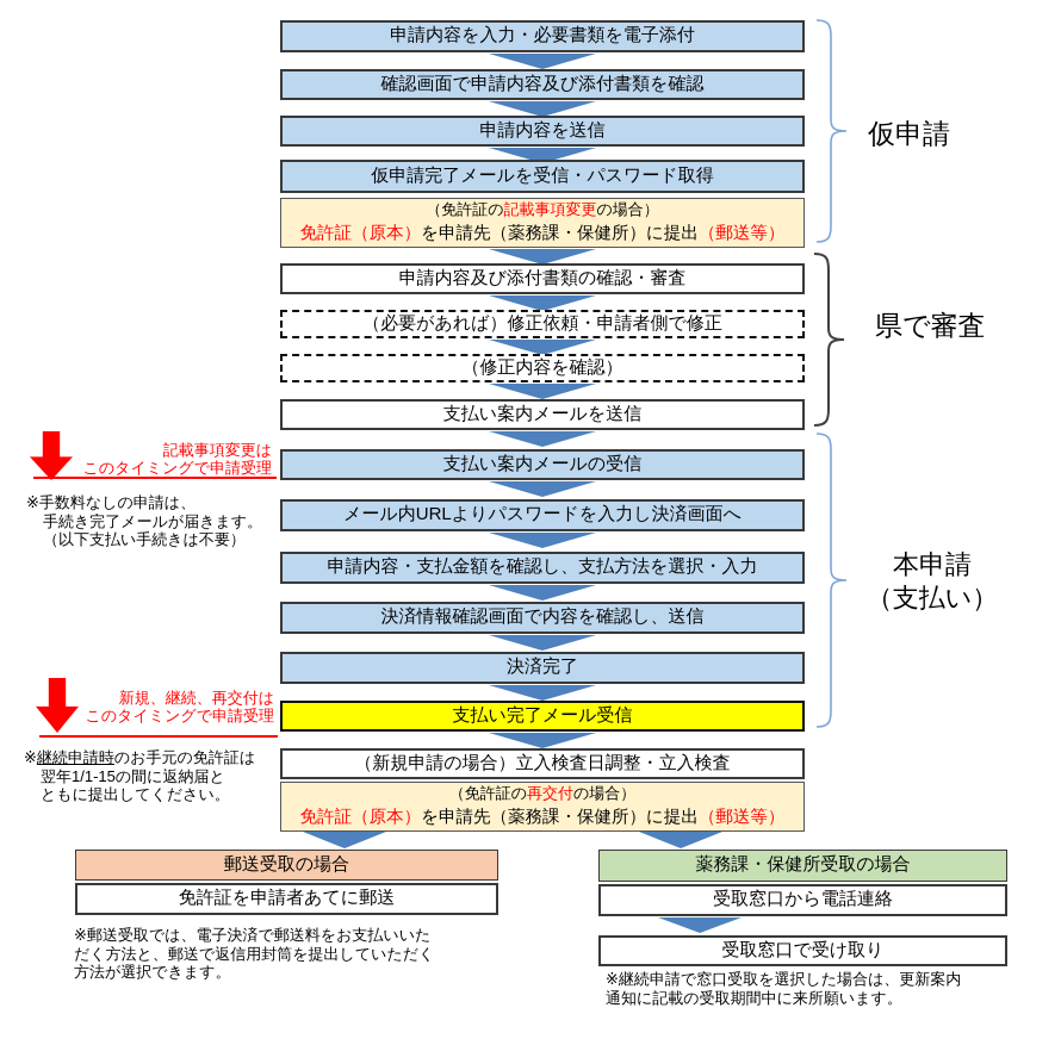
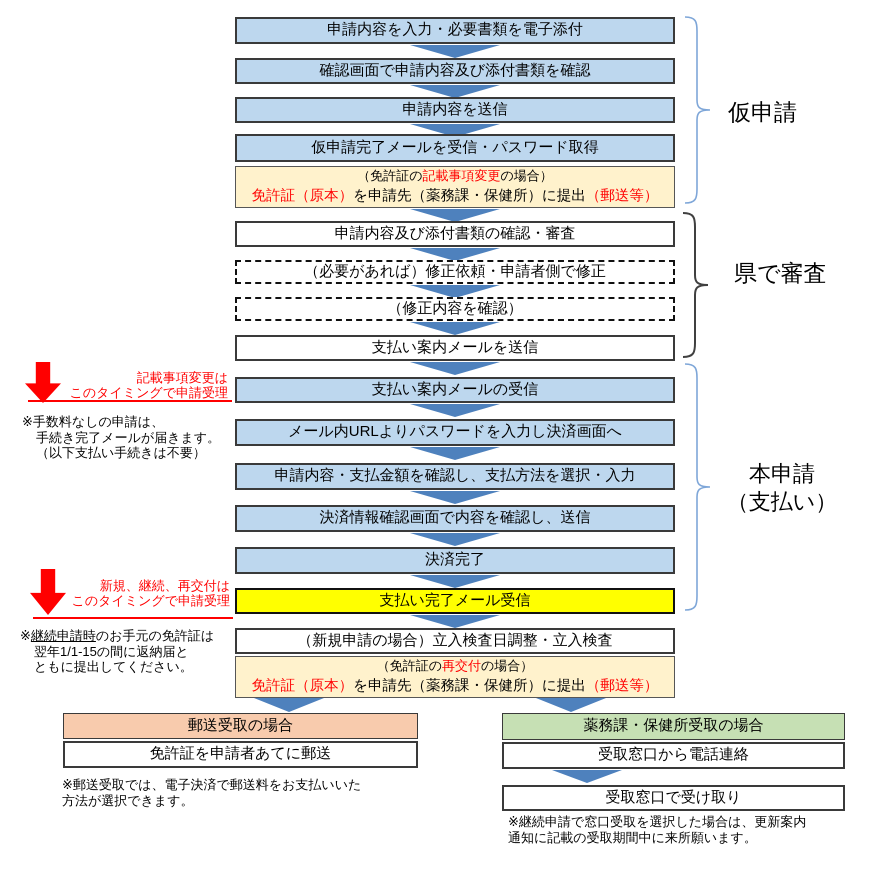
  申請内容を入力・必要書類を電子添付
  確認画面で申請内容及び添付書類を確認
  申請内容を送信
  仮申請完了メールを受信・パスワード取得
  （免許証の記載事項変更の場合）
  免許証（原本）を申請先（薬務課・保健所）に提出（郵送等）
  申請内容及び添付書類の確認・審査
  （必要があれば）修正依頼・申請者側で修正
  （修正内容を確認）
  支払い案内メールを送信
  支払い案内メールの受信
  メール内URLよりパスワードを入力し決済画面へ
  申請内容・支払金額を確認し、支払方法を選択・入力
  決済情報確認画面で内容を確認し、送信
  決済完了
  支払い完了メール受信
  （新規申請の場合）立入検査日調整・立入検査
  （免許証の再交付の場合）
  免許証（原本）を申請先（薬務課・保健所）に提出（郵送等）
  郵送受取の場合
  免許証を申請者あてに郵送
  ※郵送受取では、電子決済で郵送料をお支払いいた
- だく方法と、郵送で返信用封筒を提出していただく
  方法が選択できます。
  薬務課・保健所受取の場合
  受取窓口から電話連絡
  受取窓口で受け取り
  ※継続申請で窓口受取を選択した場合は、更新案内
  通知に記載の受取期間中に来所願います。
  記載事項変更は
  このタイミングで申請受理
  ※手数料なしの申請は、
  手続き完了メールが届きます。
  （以下支払い手続きは不要）
  新規、継続、再交付は
  このタイミングで申請受理
  ※継続申請時のお手元の免許証は
  翌年1/1-15の間に返納届と
  ともに提出してください。
  仮申請
  県で審査
  本申請
  （支払い）
